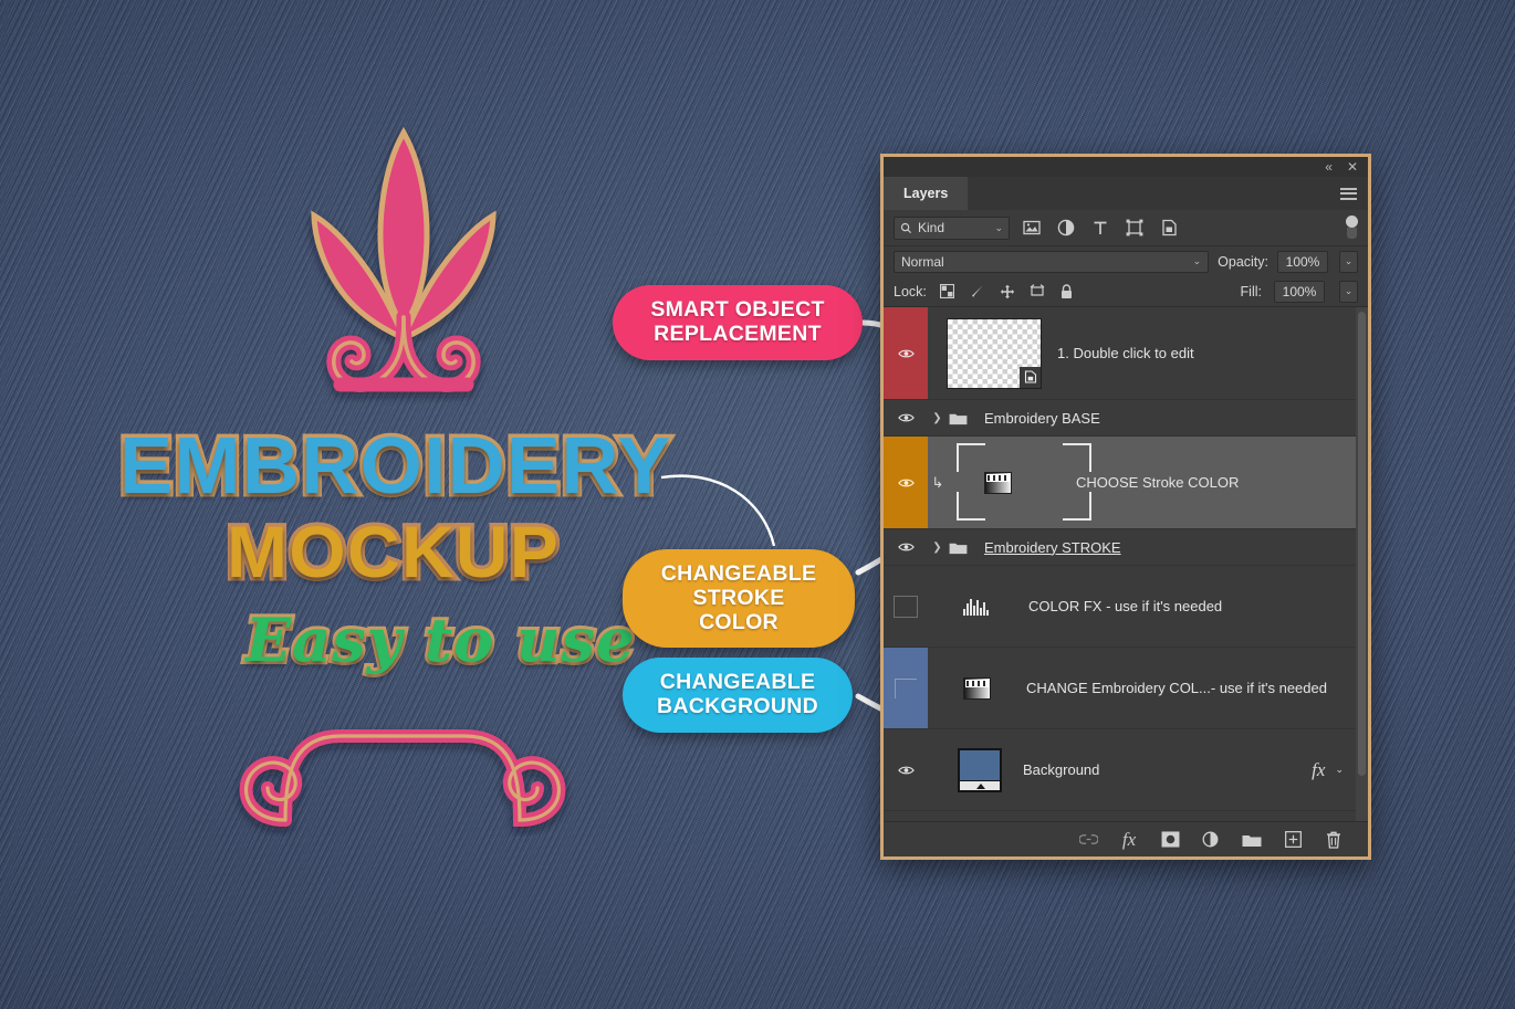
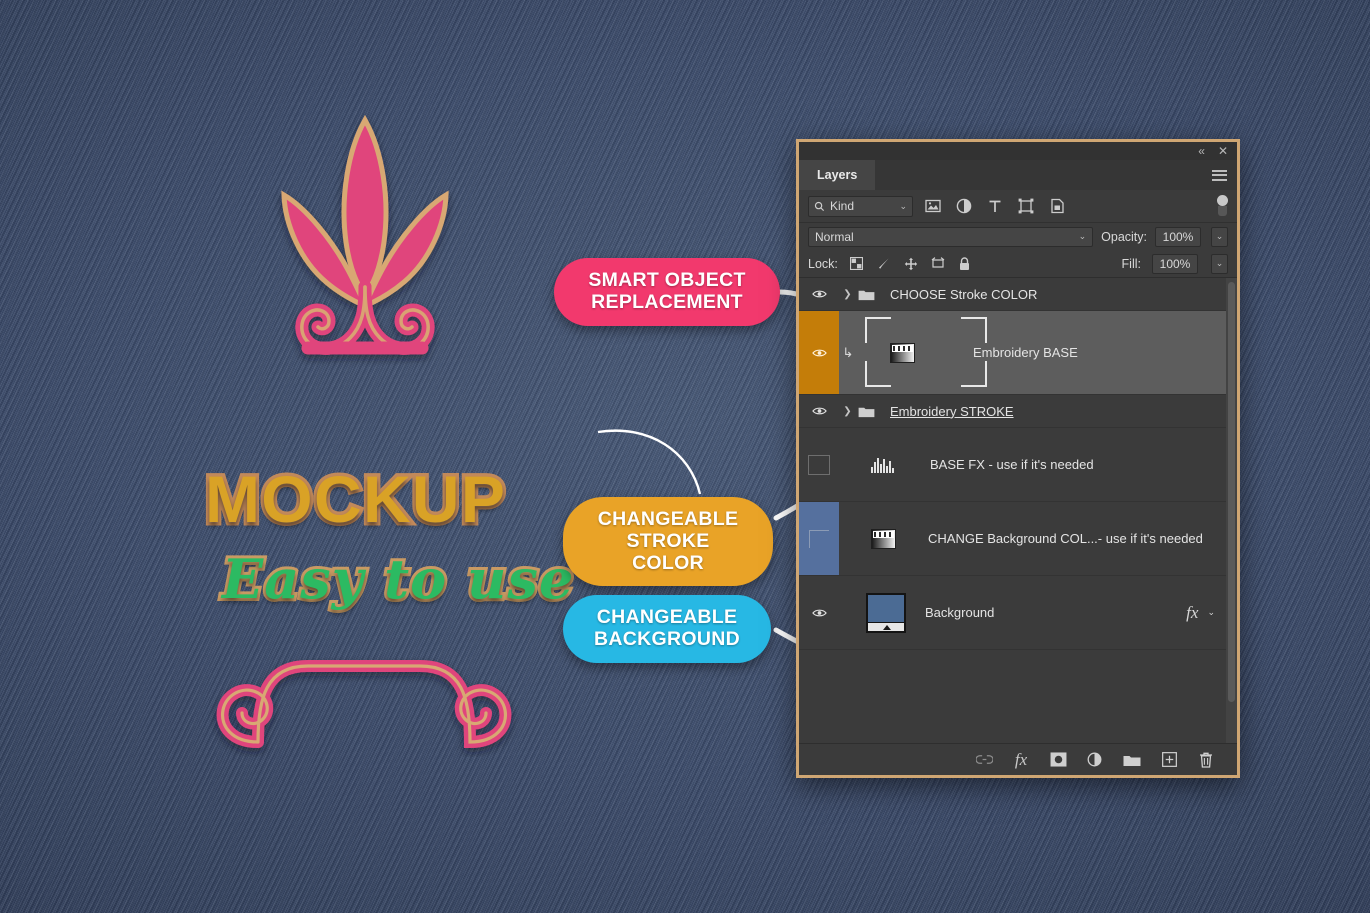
- EMBROIDERY
  MOCKUP
  Easy to use
  SMART OBJECT
  REPLACEMENT
  CHANGEABLE
  STROKE COLOR
  CHANGEABLE
  BACKGROUND
  «
  ✕
  Layers
  Kind
  ⌄
  Normal
  ⌄
  Opacity:
  100%
  ⌄
  Lock:
  Fill:
  100%
  ⌄
- 1. Double click to edit
  ❯
- Embroidery BASE
+ CHOOSE Stroke COLOR
  ↳
- CHOOSE Stroke COLOR
+ Embroidery BASE
  ❯
  Embroidery STROKE
- COLOR FX - use if it's needed
+ BASE FX - use if it's needed
- CHANGE Embroidery COL...- use if it's needed
+ CHANGE Background COL...- use if it's needed
  Background
  fx
  ⌄
  fx
